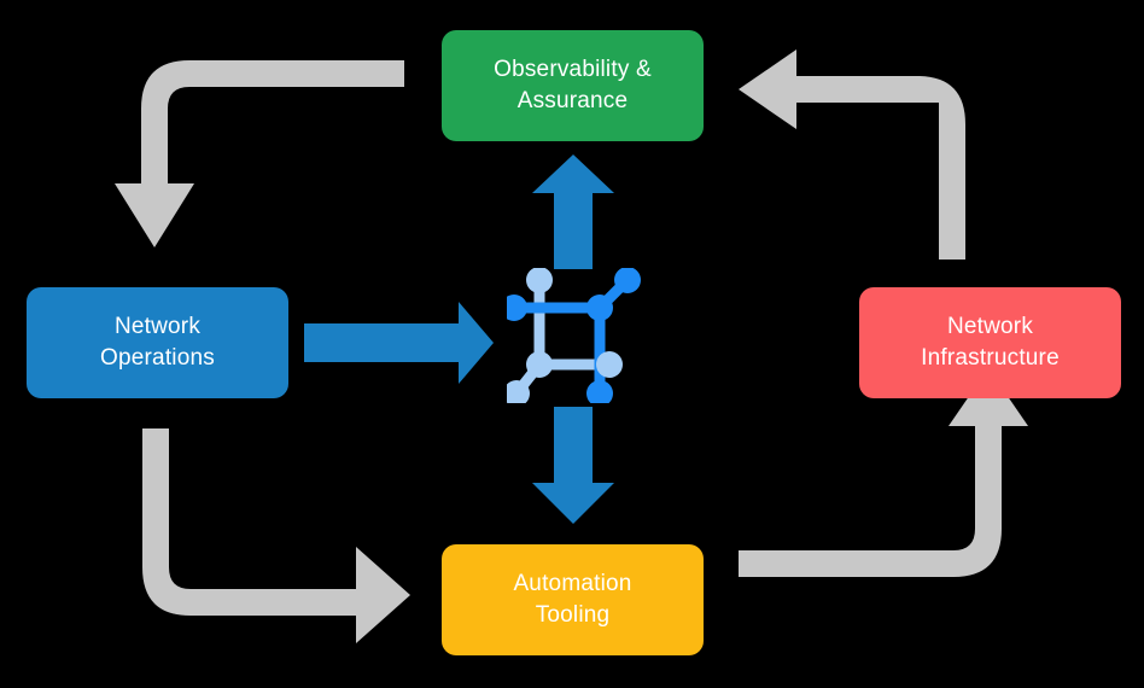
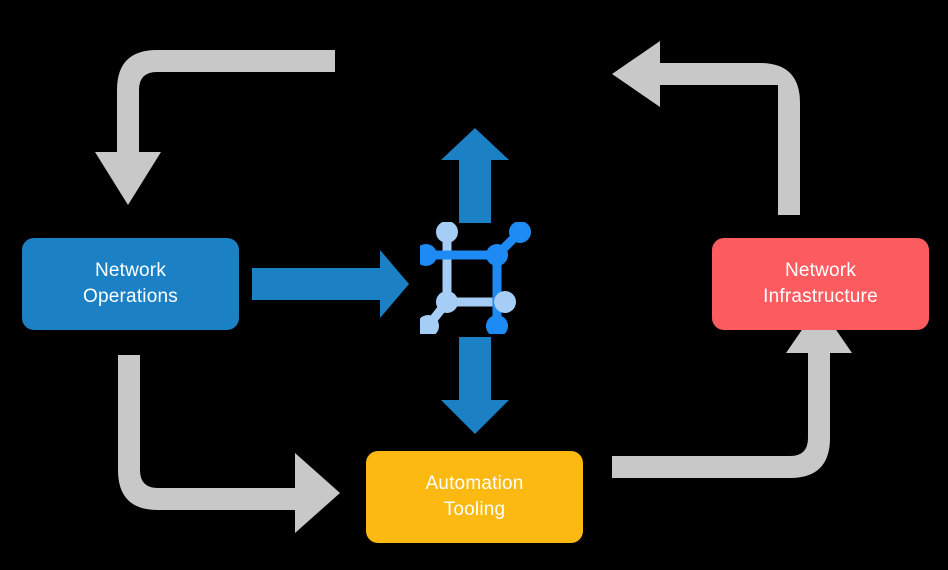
- Observability &
- Assurance
  Network
  Operations
  Network
  Infrastructure
  Automation
  Tooling
